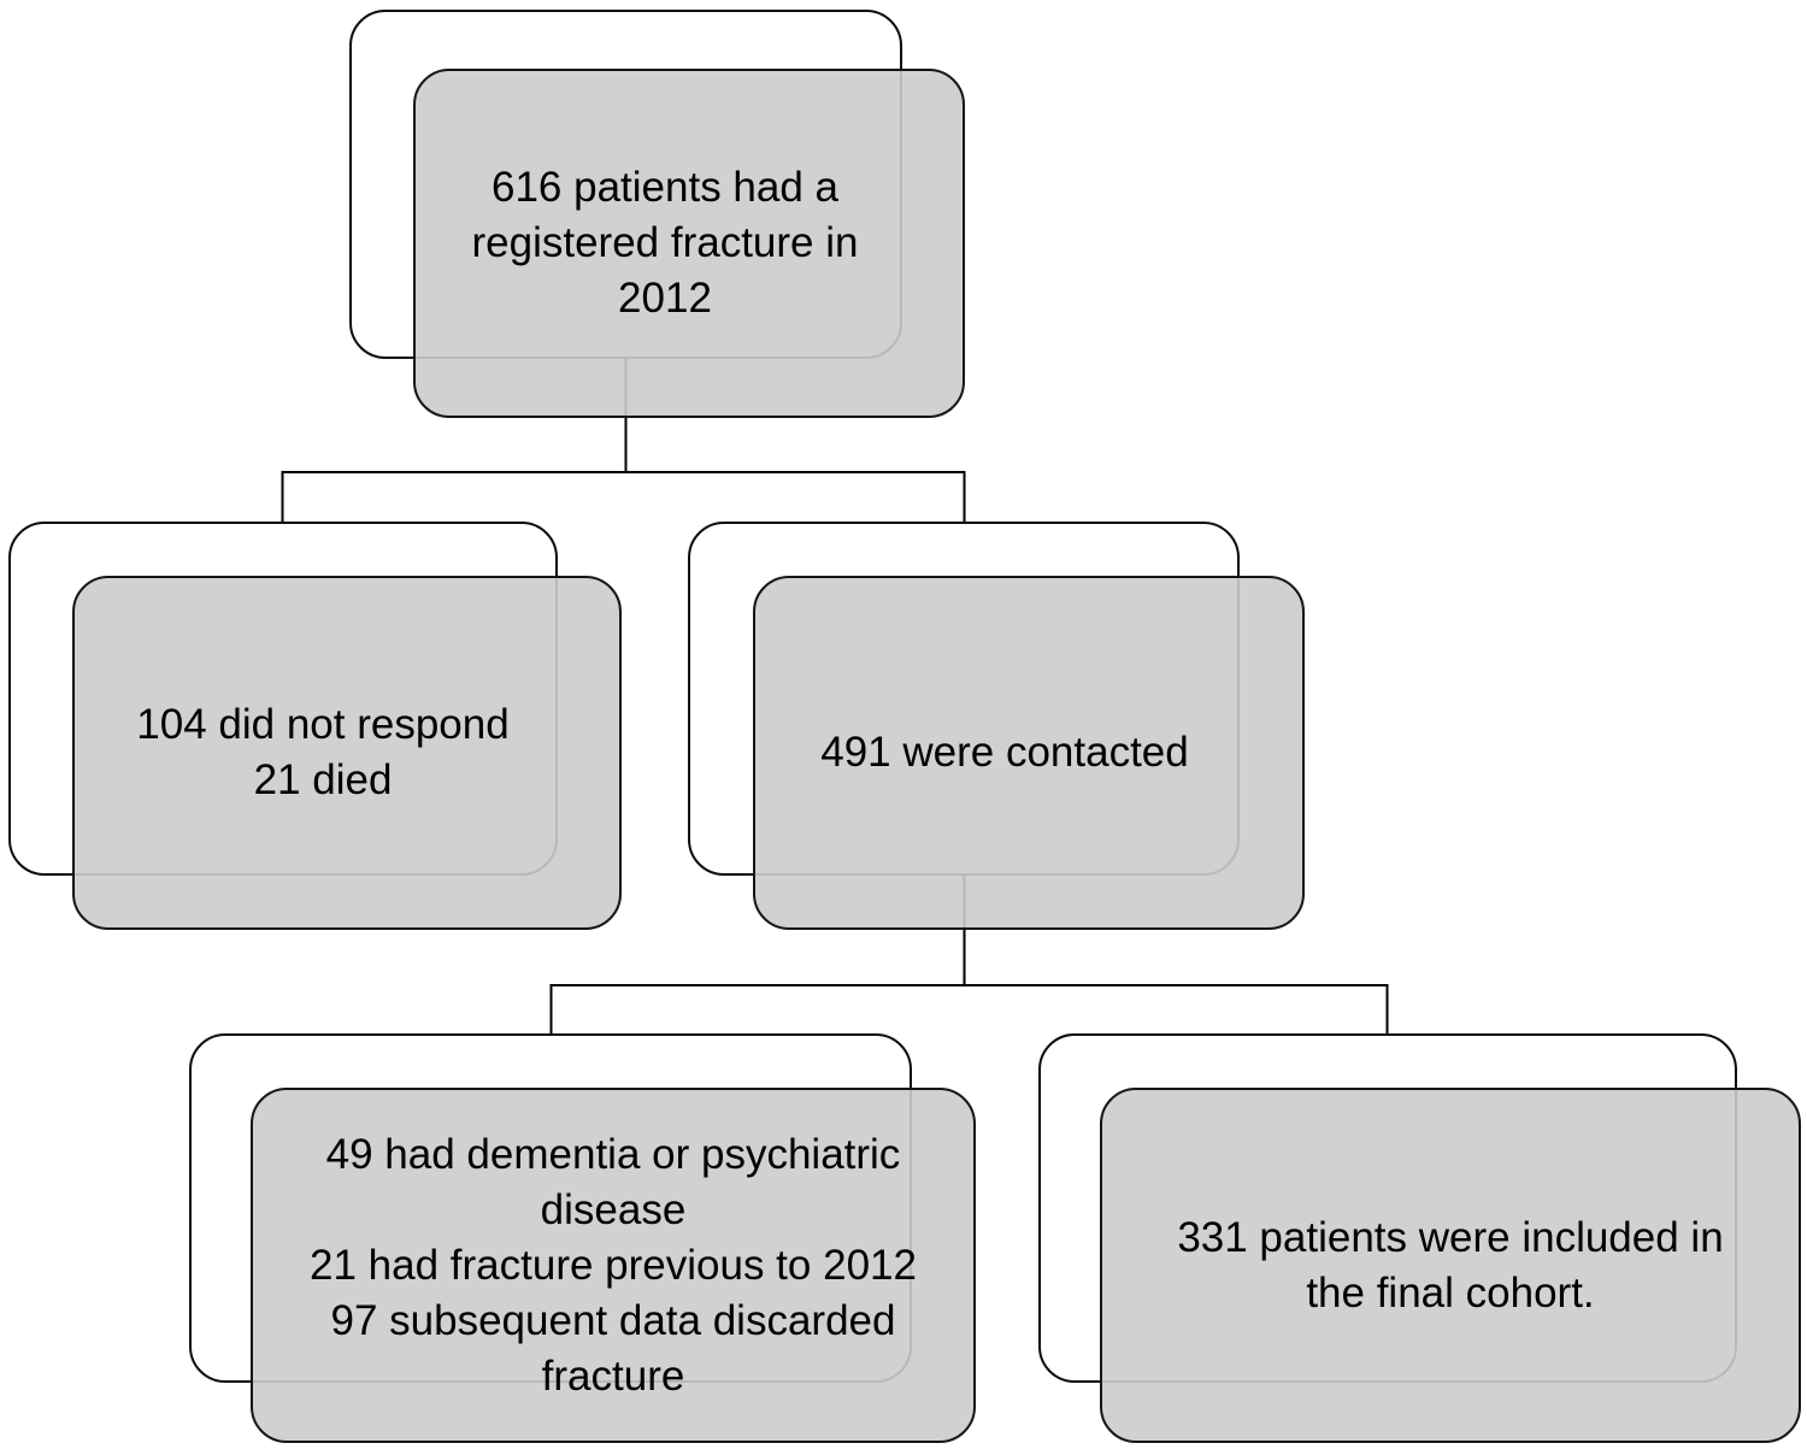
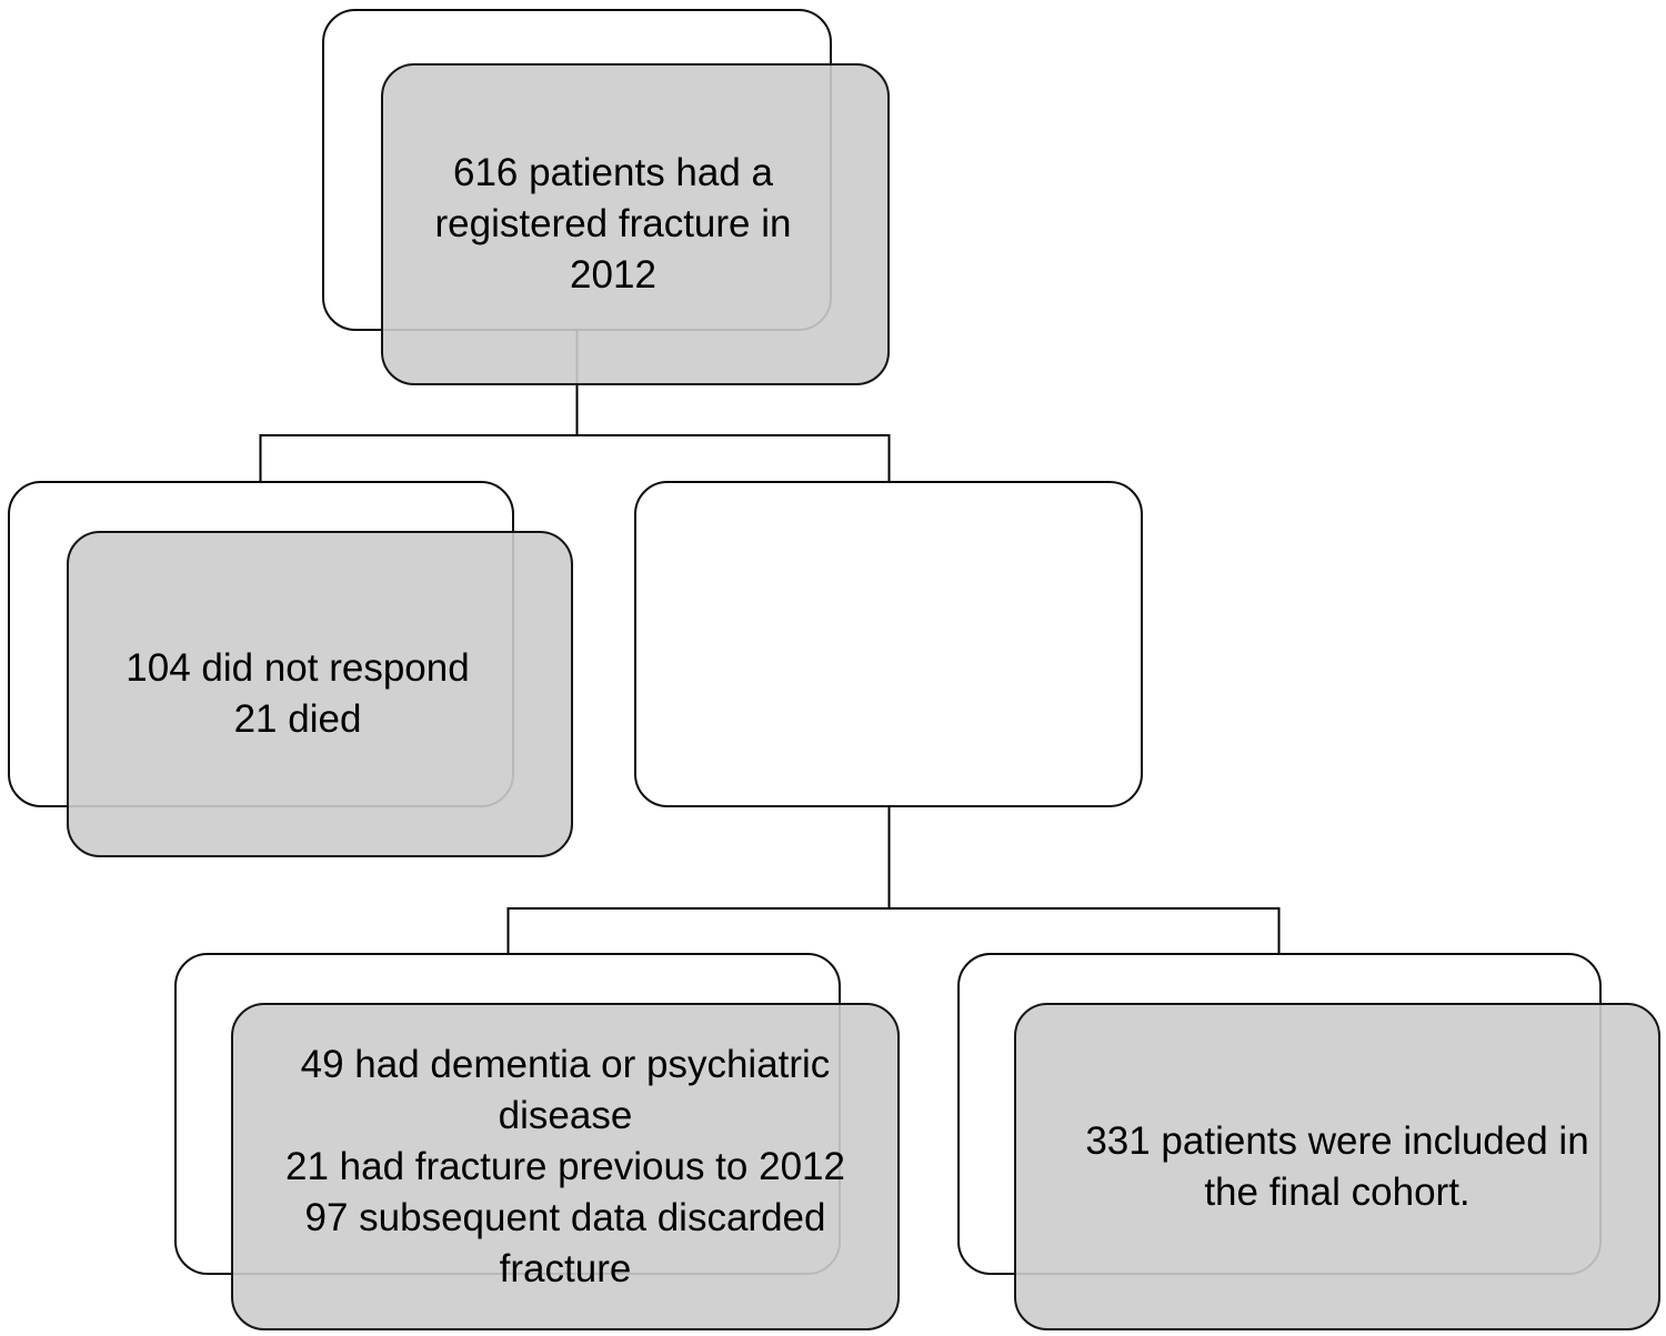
  616 patients had a
  registered fracture in
  2012
  104 did not respond
  21 died
- 491 were contacted
  49 had dementia or psychiatric
  disease
  21 had fracture previous to 2012
  97 subsequent data discarded
  fracture
  331 patients were included in
  the final cohort.
